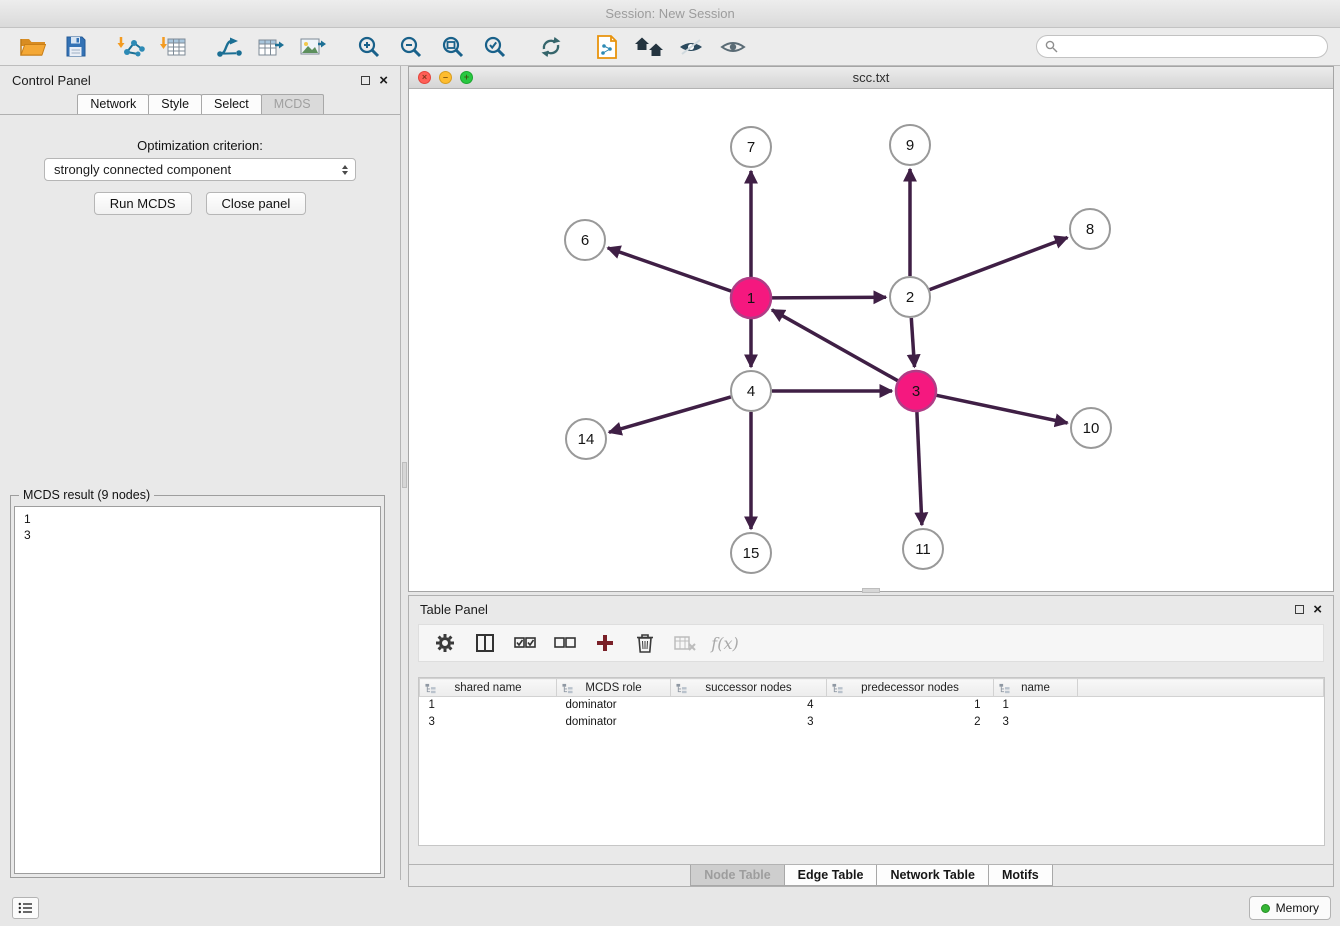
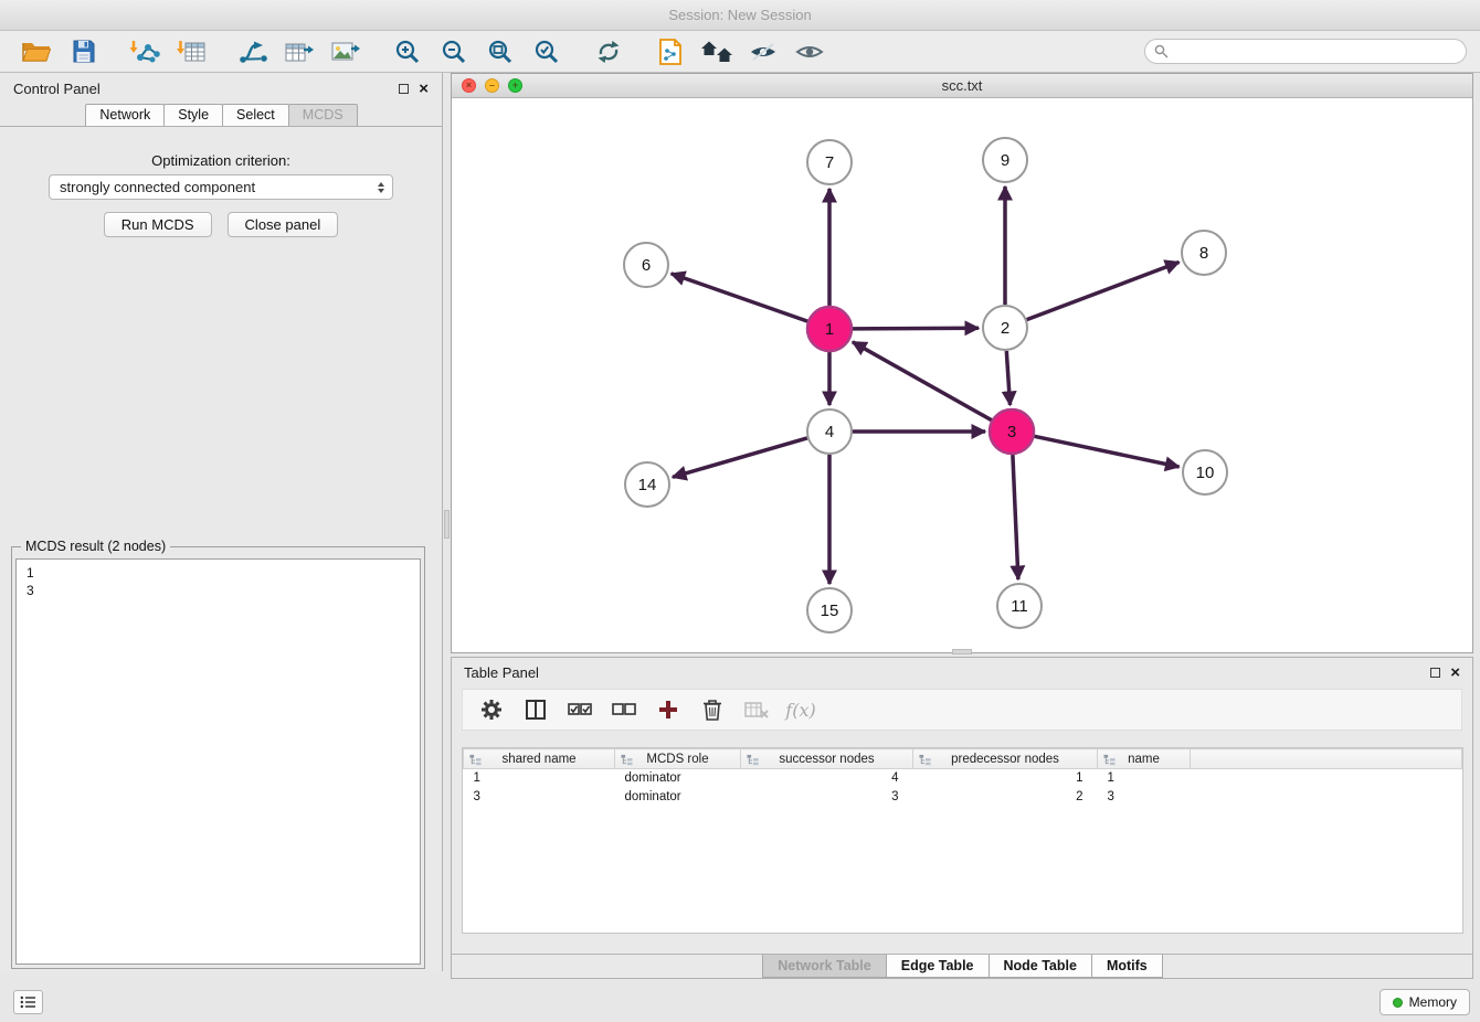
  Session: New Session
  Control Panel
  ×
  Network
  Style
  Select
  MCDS
  Optimization criterion:
  strongly connected component
  Run MCDS
  Close panel
- MCDS result (9 nodes)
+ MCDS result (2 nodes)
  1
  3
  ×
  –
  +
  scc.txt
  7
  9
  6
  8
  1
  2
  4
  3
  14
  10
  15
  11
  Table Panel
  ×
  f(x)
  shared name	MCDS role	successor nodes	predecessor nodes	name
  1	dominator	4	1	1
  3	dominator	3	2	3
- Node Table
+ Network Table
  Edge Table
- Network Table
+ Node Table
  Motifs
  Memory
